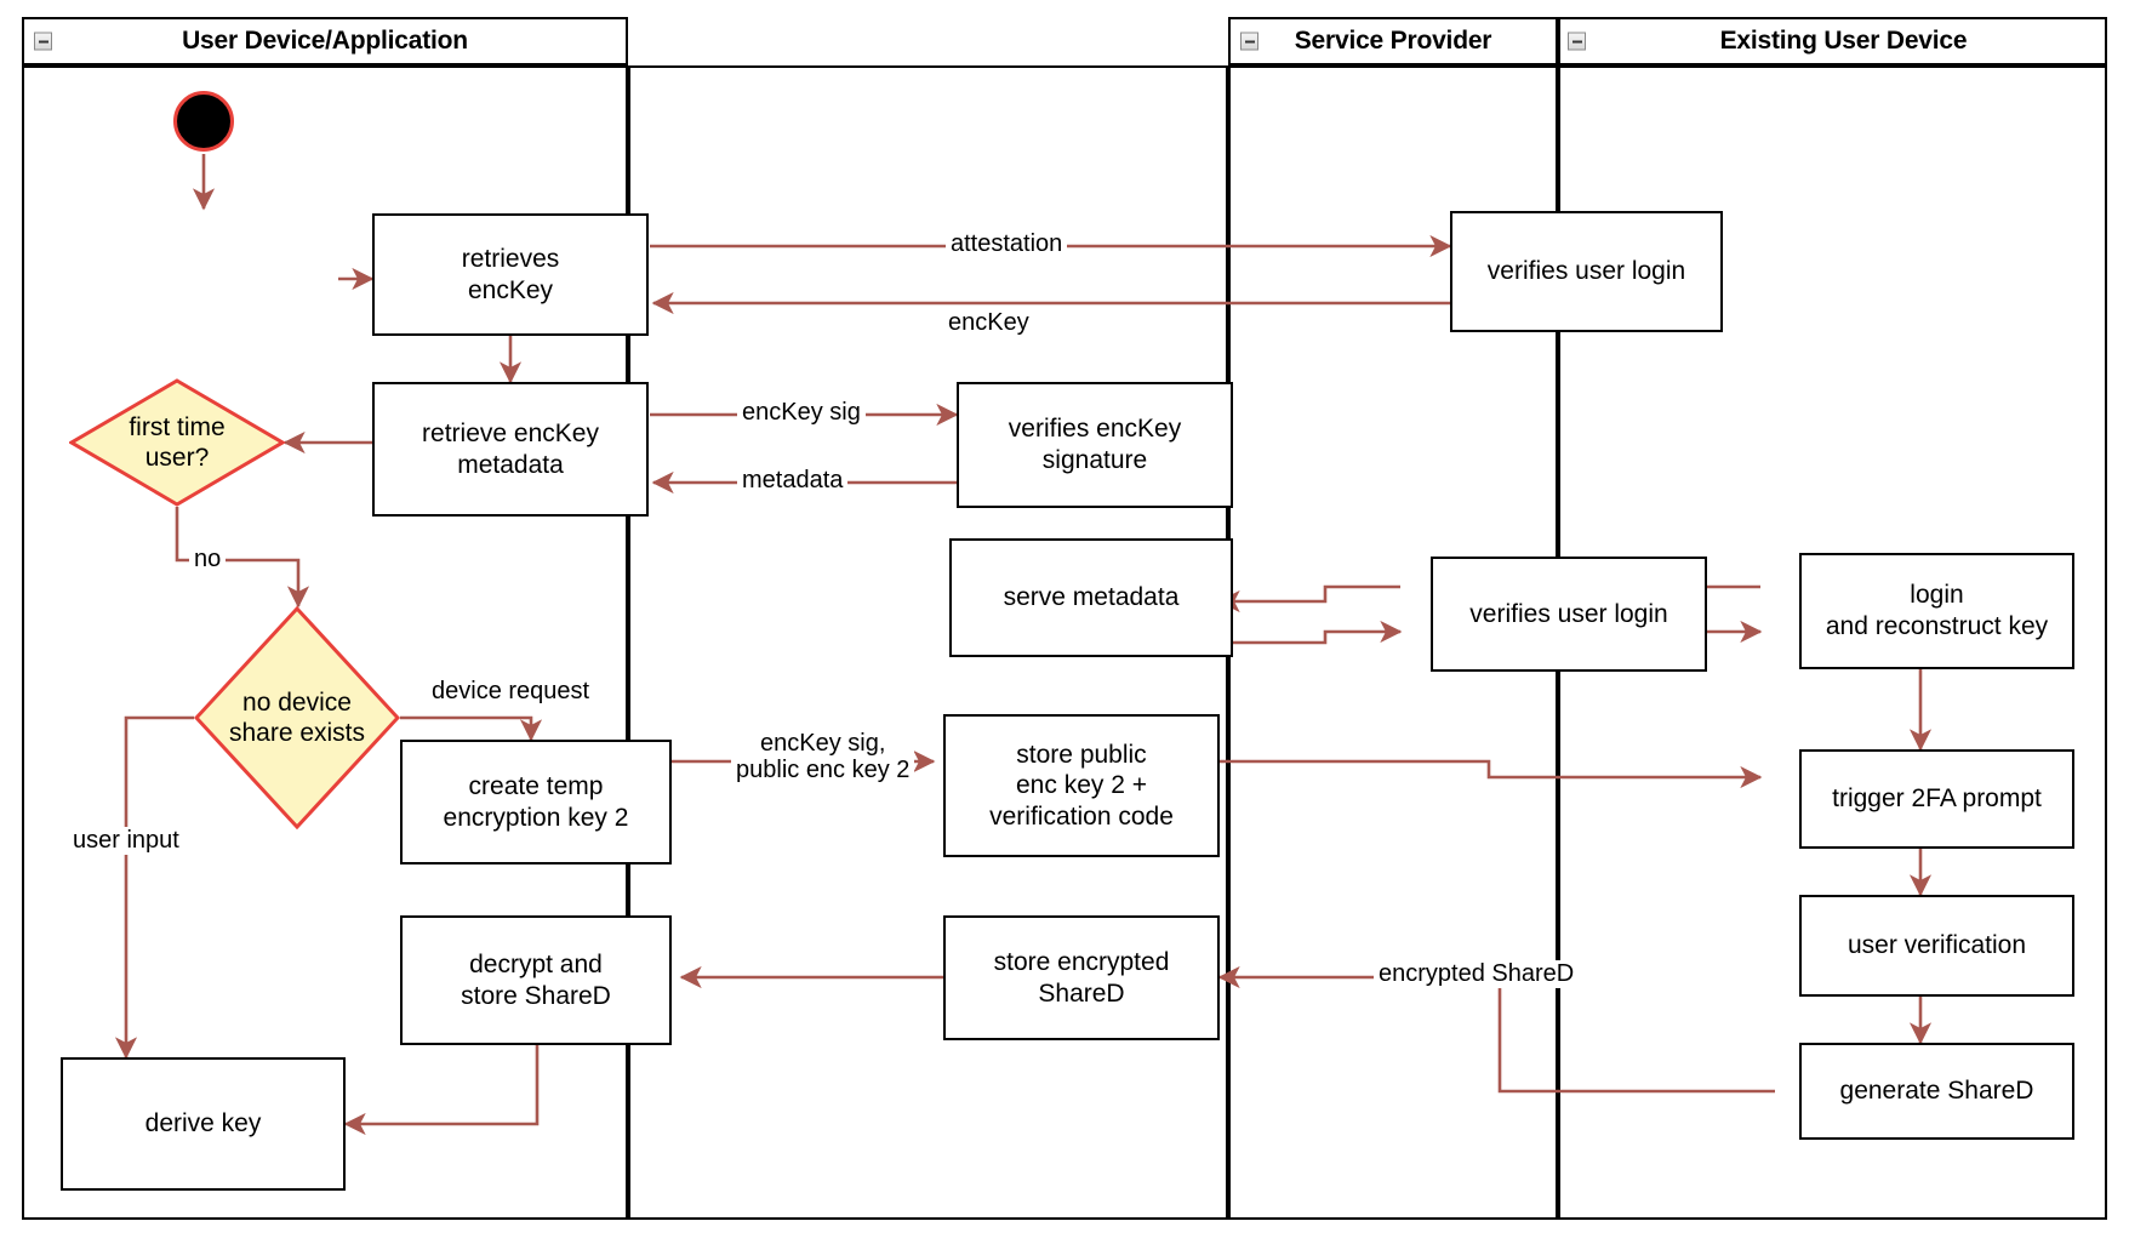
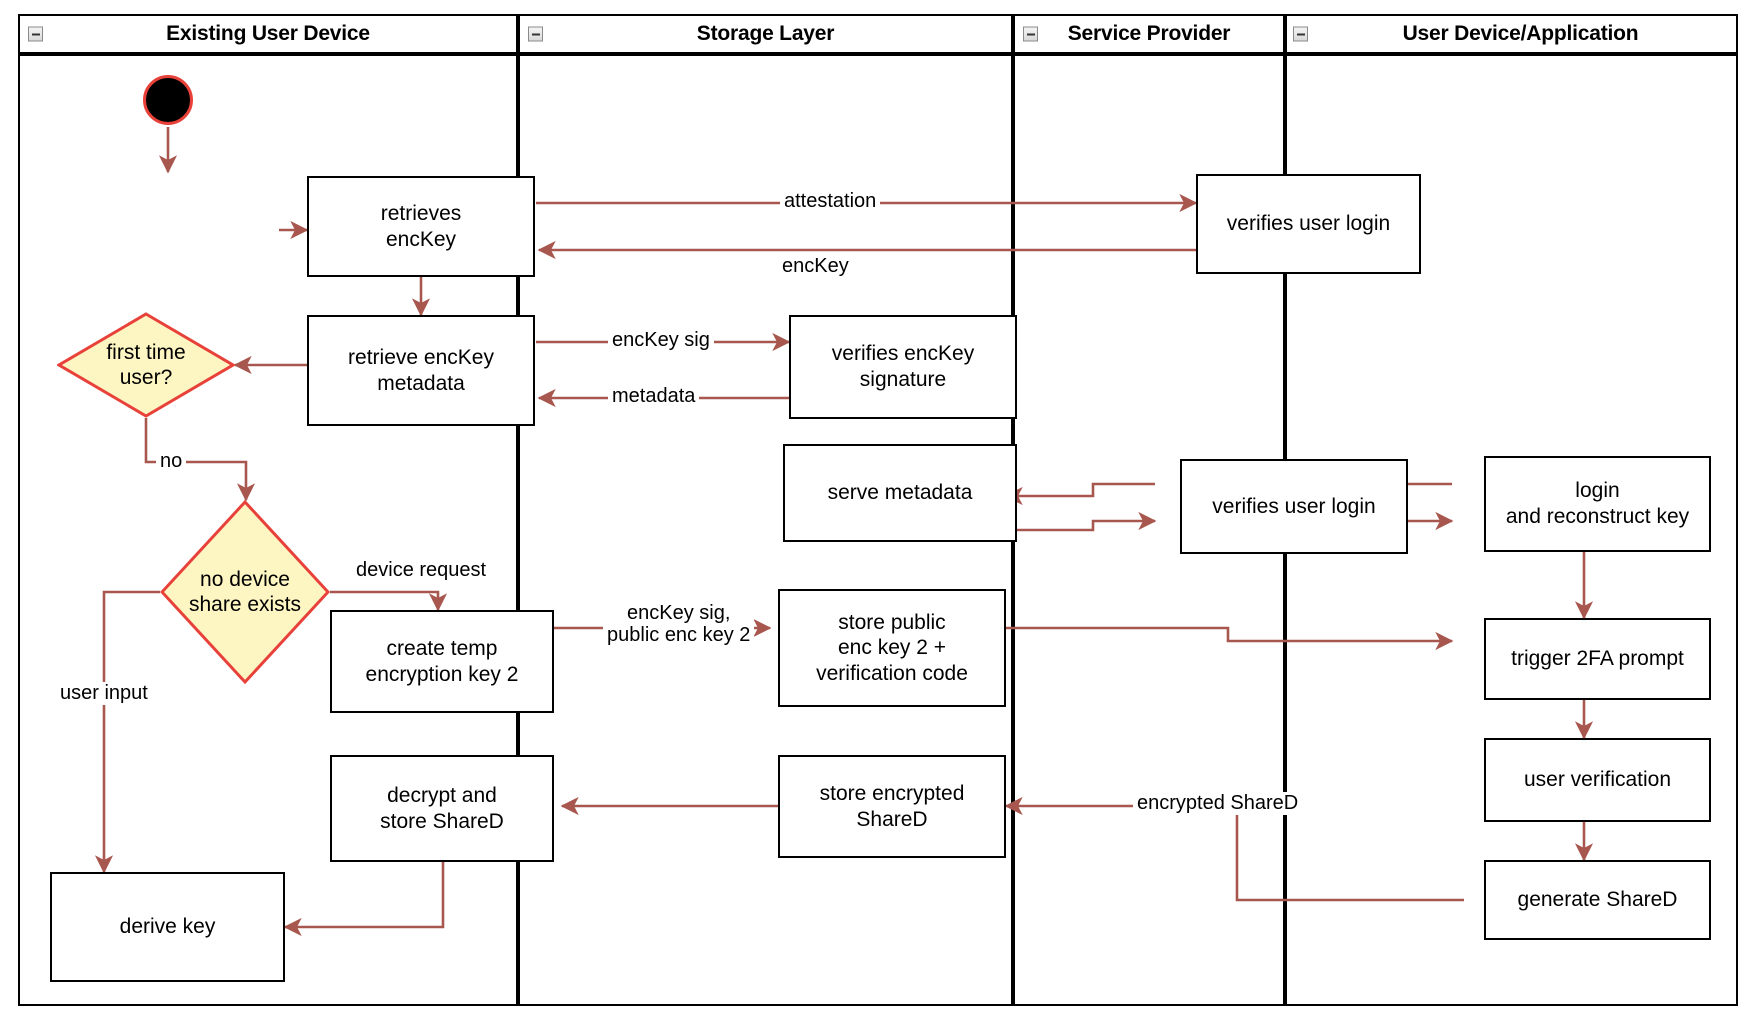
- User Device/Application
+ Existing User Device
+ Storage Layer
  Service Provider
- Existing User Device
+ User Device/Application
  retrieves
  encKey
  retrieve encKey
  metadata
  first time
  user?
  no device
  share exists
  create temp
  encryption key 2
  decrypt and
  store ShareD
  derive key
  verifies encKey
  signature
  serve metadata
  store public
  enc key 2 +
  verification code
  store encrypted
  ShareD
  verifies user login
  verifies user login
  login
  and reconstruct key
  trigger 2FA prompt
  user verification
  generate ShareD
  attestation
  encKey
  encKey sig
  metadata
  no
  device request
  encKey sig,
  public enc key 2
  user input
  encrypted ShareD
